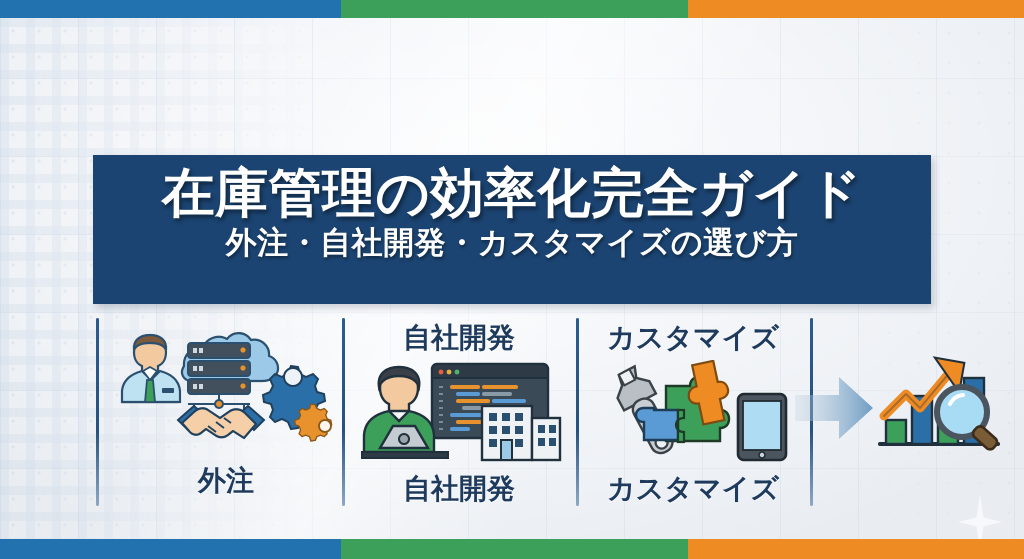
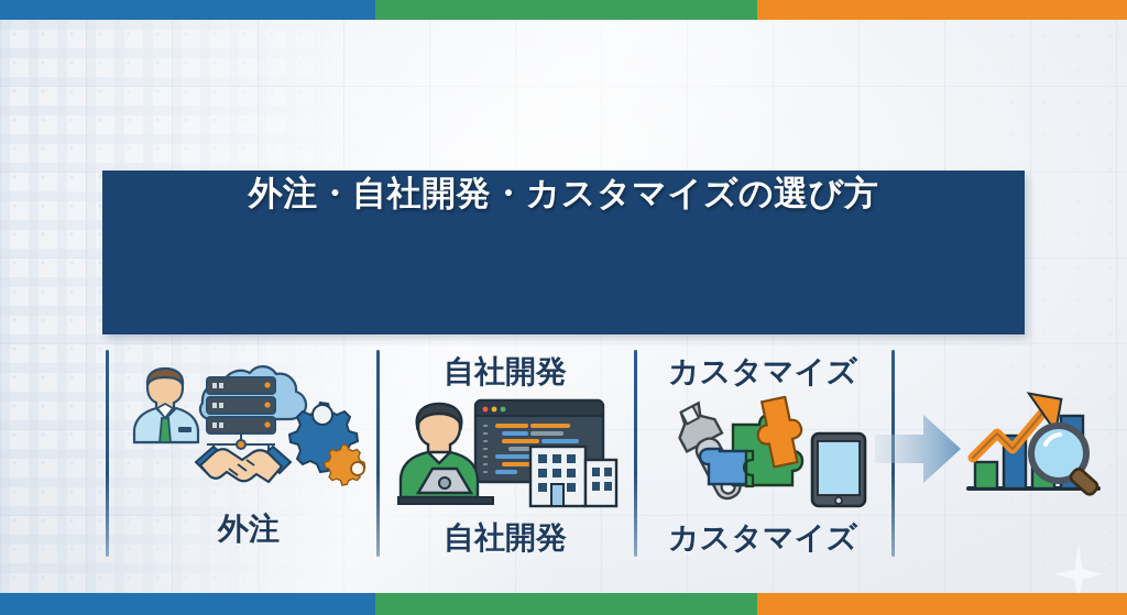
- 在庫管理の効率化完全ガイド
  外注・自社開発・カスタマイズの選び方
  外注
  自社開発
  自社開発
  カスタマイズ
  カスタマイズ
